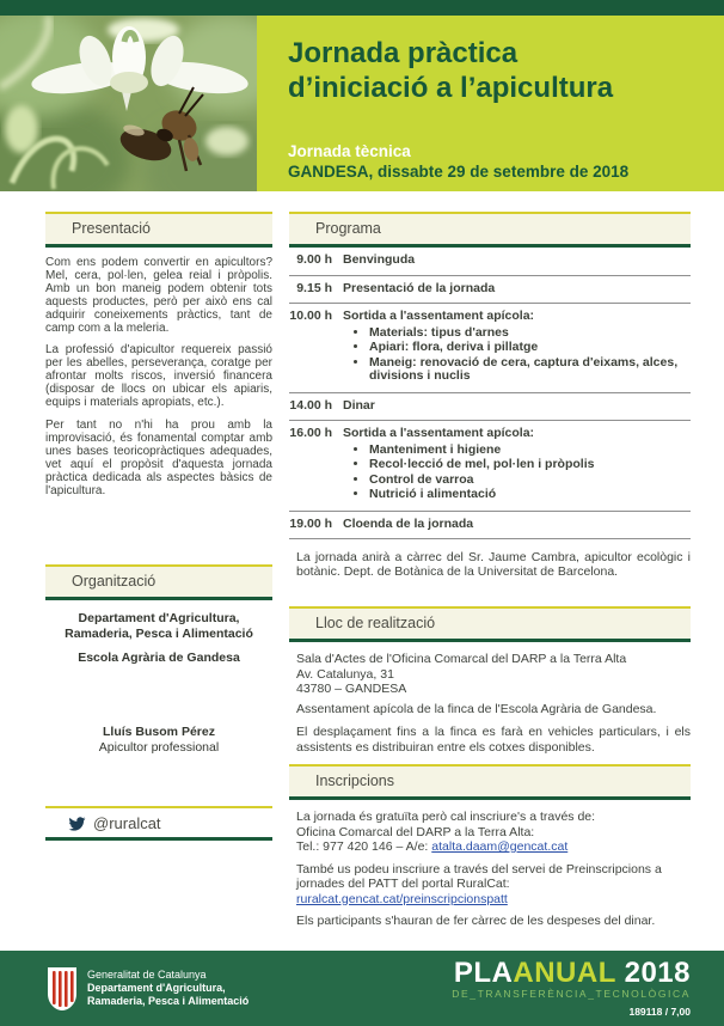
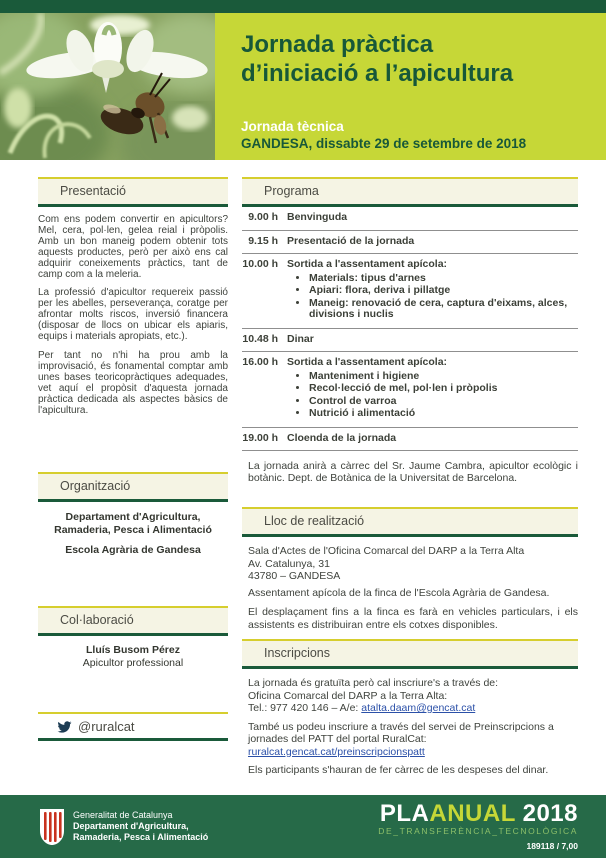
  Jornada pràctica
  d’iniciació a l’apicultura
  Jornada tècnica
  GANDESA, dissabte 29 de setembre de 2018
  Presentació
  Com ens podem convertir en apicultors? Mel, cera, pol·len, gelea reial i pròpolis. Amb un bon maneig podem obtenir tots aquests productes, però per això ens cal adquirir coneixements pràctics, tant de camp com a la meleria.
  La professió d'apicultor requereix passió per les abelles, perseverança, coratge per afrontar molts riscos, inversió financera (disposar de llocs on ubicar els apiaris, equips i materials apropiats, etc.).
  Per tant no n'hi ha prou amb la improvisació, és fonamental comptar amb unes bases teoricopràctiques adequades, vet aquí el propòsit d'aquesta jornada pràctica dedicada als aspectes bàsics de l'apicultura.
  Organització
  Departament d'Agricultura, Ramaderia, Pesca i Alimentació
  Escola Agrària de Gandesa
+ Col·laboració
  Lluís Busom Pérez
  Apicultor professional
  @ruralcat
  Programa
  9.00 h
  Benvinguda
  9.15 h
  Presentació de la jornada
  10.00 h
  Sortida a l'assentament apícola:
  Materials: tipus d'arnes
  Apiari: flora, deriva i pillatge
  Maneig: renovació de cera, captura d'eixams, alces, divisions i nuclis
- 14.00 h
+ 10.48 h
  Dinar
  16.00 h
  Sortida a l'assentament apícola:
  Manteniment i higiene
  Recol·lecció de mel, pol·len i pròpolis
  Control de varroa
  Nutrició i alimentació
  19.00 h
  Cloenda de la jornada
  La jornada anirà a càrrec del Sr. Jaume Cambra, apicultor ecològic i botànic. Dept. de Botànica de la Universitat de Barcelona.
  Lloc de realització
  Sala d'Actes de l'Oficina Comarcal del DARP a la Terra Alta
  Av. Catalunya, 31
  43780 – GANDESA
  Assentament apícola de la finca de l'Escola Agrària de Gandesa.
  El desplaçament fins a la finca es farà en vehicles particulars, i els assistents es distribuiran entre els cotxes disponibles.
  Inscripcions
  La jornada és gratuïta però cal inscriure's a través de:
  Oficina Comarcal del DARP a la Terra Alta:
  Tel.: 977 420 146 – A/e: atalta.daam@gencat.cat
  També us podeu inscriure a través del servei de Preinscripcions a jornades del PATT del portal RuralCat:
  ruralcat.gencat.cat/preinscripcionspatt
  Els participants s'hauran de fer càrrec de les despeses del dinar.
  Generalitat de Catalunya
  Departament d'Agricultura,
  Ramaderia, Pesca i Alimentació
  PLAANUAL 2018
  DE_TRANSFERÈNCIA_TECNOLÒGICA
  189118 / 7,00
